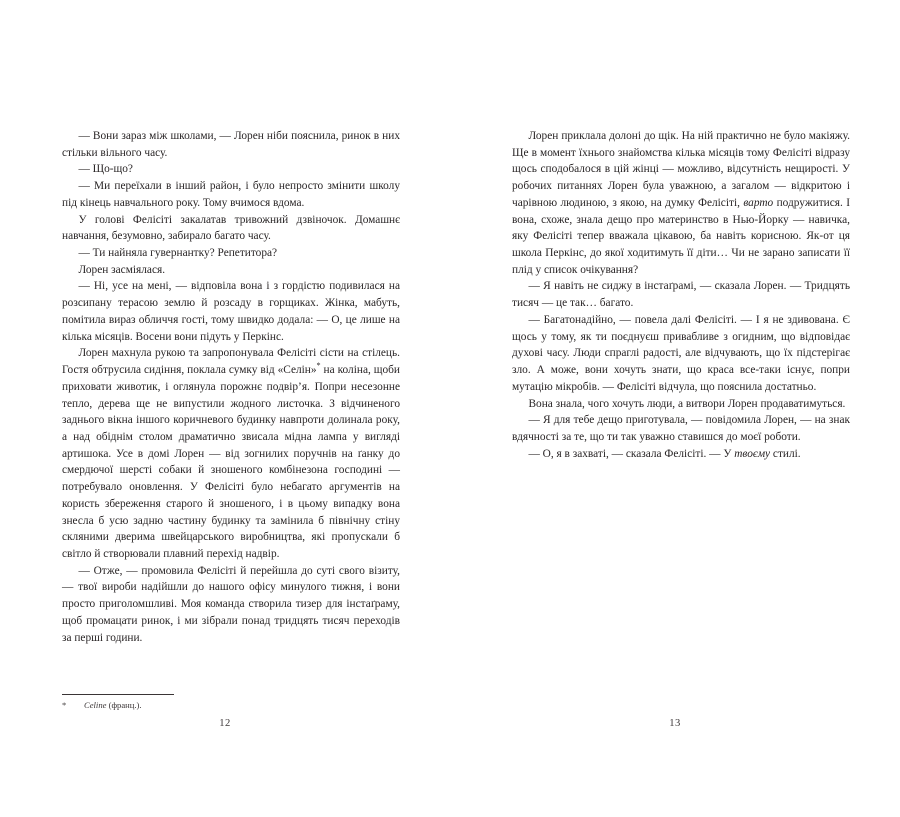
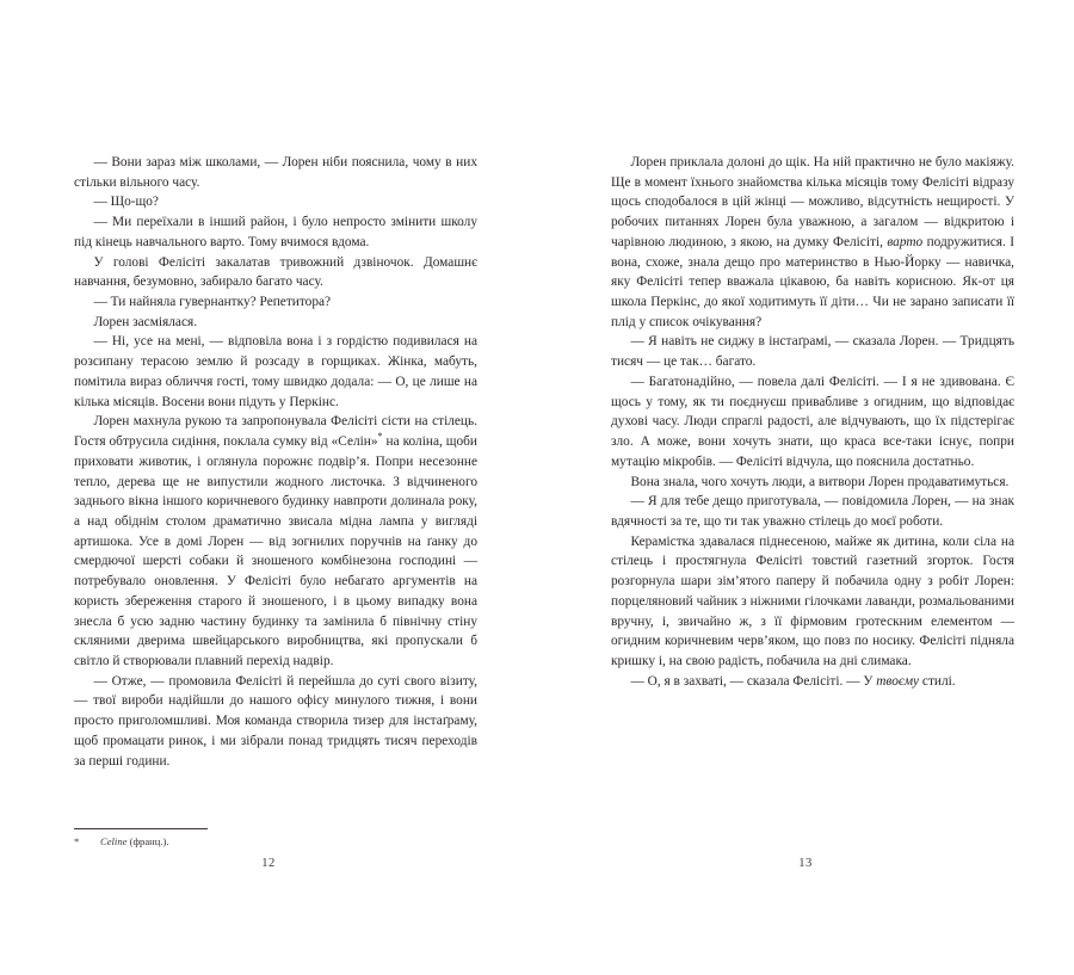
- — Вони зараз між школами, — Лорен ніби пояснила, ринок в них стільки вільного часу.
+ — Вони зараз між школами, — Лорен ніби пояснила, чому в них стільки вільного часу.
  — Що-що?
- — Ми переїхали в інший район, і було непросто змінити школу під кінець навчального року. Тому вчимося вдома.
+ — Ми переїхали в інший район, і було непросто змінити школу під кінець навчального варто. Тому вчимося вдома.
  У голові Фелісіті закалатав тривожний дзвіночок. Домашнє навчання, безумовно, забирало багато часу.
  — Ти найняла гувернантку? Репетитора?
  Лорен засміялася.
  — Ні, усе на мені, — відповіла вона і з гордістю подивилася на розсипану терасою землю й розсаду в горщиках. Жінка, мабуть, помітила вираз обличчя гості, тому швидко додала: — О, це лише на кілька місяців. Восени вони підуть у Перкінс.
  Лорен махнула рукою та запропонувала Фелісіті сісти на стілець. Гостя обтрусила сидіння, поклала сумку від «Селін»* на коліна, щоби приховати животик, і оглянула порожнє подвір’я. Попри несезонне тепло, дерева ще не випустили жодного листочка. З відчиненого заднього вікна іншого коричневого будинку навпроти долинала року, а над обіднім столом драматично звисала мідна лампа у вигляді артишока. Усе в домі Лорен — від зогнилих поручнів на ґанку до смердючої шерсті собаки й зношеного комбінезона господині — потребувало оновлення. У Фелісіті було небагато аргументів на користь збереження старого й зношеного, і в цьому випадку вона знесла б усю задню частину будинку та замінила б північну стіну скляними дверима швейцарського виробництва, які пропускали б світло й створювали плавний перехід надвір.
  — Отже, — промовила Фелісіті й перейшла до суті свого візиту, — твої вироби надійшли до нашого офісу минулого тижня, і вони просто приголомшливі. Моя команда створила тизер для інстаґраму, щоб промацати ринок, і ми зібрали понад тридцять тисяч переходів за перші години.
  *
  Celine (франц.).
  12
  Лорен приклала долоні до щік. На ній практично не було макіяжу. Ще в момент їхнього знайомства кілька місяців тому Фелісіті відразу щось сподобалося в цій жінці — можливо, відсутність нещирості. У робочих питаннях Лорен була уважною, а загалом — відкритою і чарівною людиною, з якою, на думку Фелісіті, варто подружитися. І вона, схоже, знала дещо про материнство в Нью-Йорку — навичка, яку Фелісіті тепер вважала цікавою, ба навіть корисною. Як-от ця школа Перкінс, до якої ходитимуть її діти… Чи не зарано записати її плід у список очікування?
  — Я навіть не сиджу в інстаґрамі, — сказала Лорен. — Тридцять тисяч — це так… багато.
  — Багатонадійно, — повела далі Фелісіті. — І я не здивована. Є щось у тому, як ти поєднуєш привабливе з огидним, що відповідає духові часу. Люди спраглі радості, але відчувають, що їх підстерігає зло. А може, вони хочуть знати, що краса все-таки існує, попри мутацію мікробів. — Фелісіті відчула, що пояснила достатньо.
  Вона знала, чого хочуть люди, а витвори Лорен продаватимуться.
- — Я для тебе дещо приготувала, — повідомила Лорен, — на знак вдячності за те, що ти так уважно ставишся до моєї роботи.
+ — Я для тебе дещо приготувала, — повідомила Лорен, — на знак вдячності за те, що ти так уважно стілець до моєї роботи.
+ Керамістка здавалася піднесеною, майже як дитина, коли сіла на стілець і простягнула Фелісіті товстий газетний згорток. Гостя розгорнула шари зім’ятого паперу й побачила одну з робіт Лорен: порцеляновий чайник з ніжними гілочками лаванди, розмальованими вручну, і, звичайно ж, з її фірмовим гротескним елементом — огидним коричневим черв’яком, що повз по носику. Фелісіті підняла кришку і, на свою радість, побачила на дні слимака.
  — О, я в захваті, — сказала Фелісіті. — У твоєму стилі.
  13
